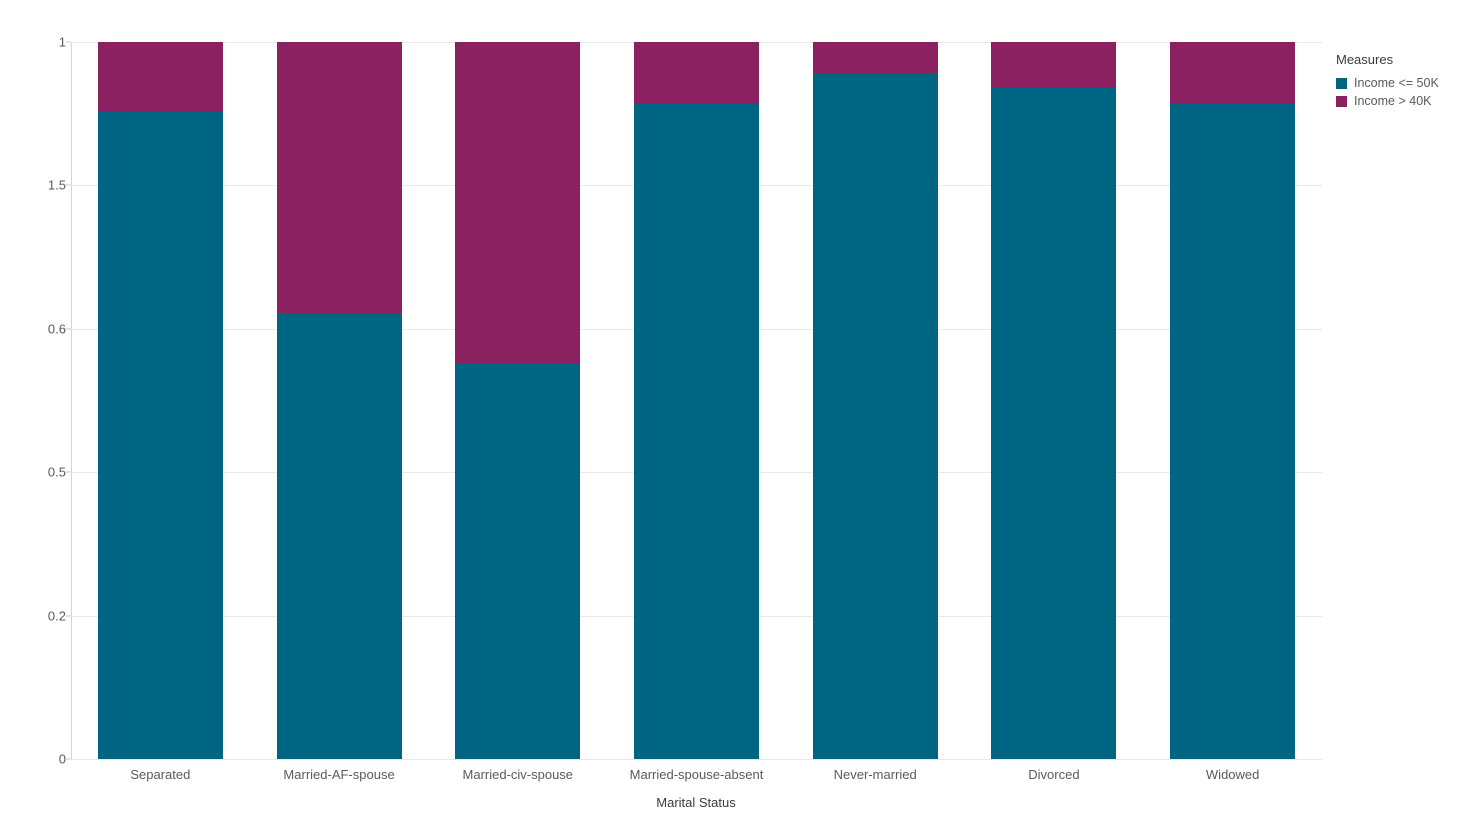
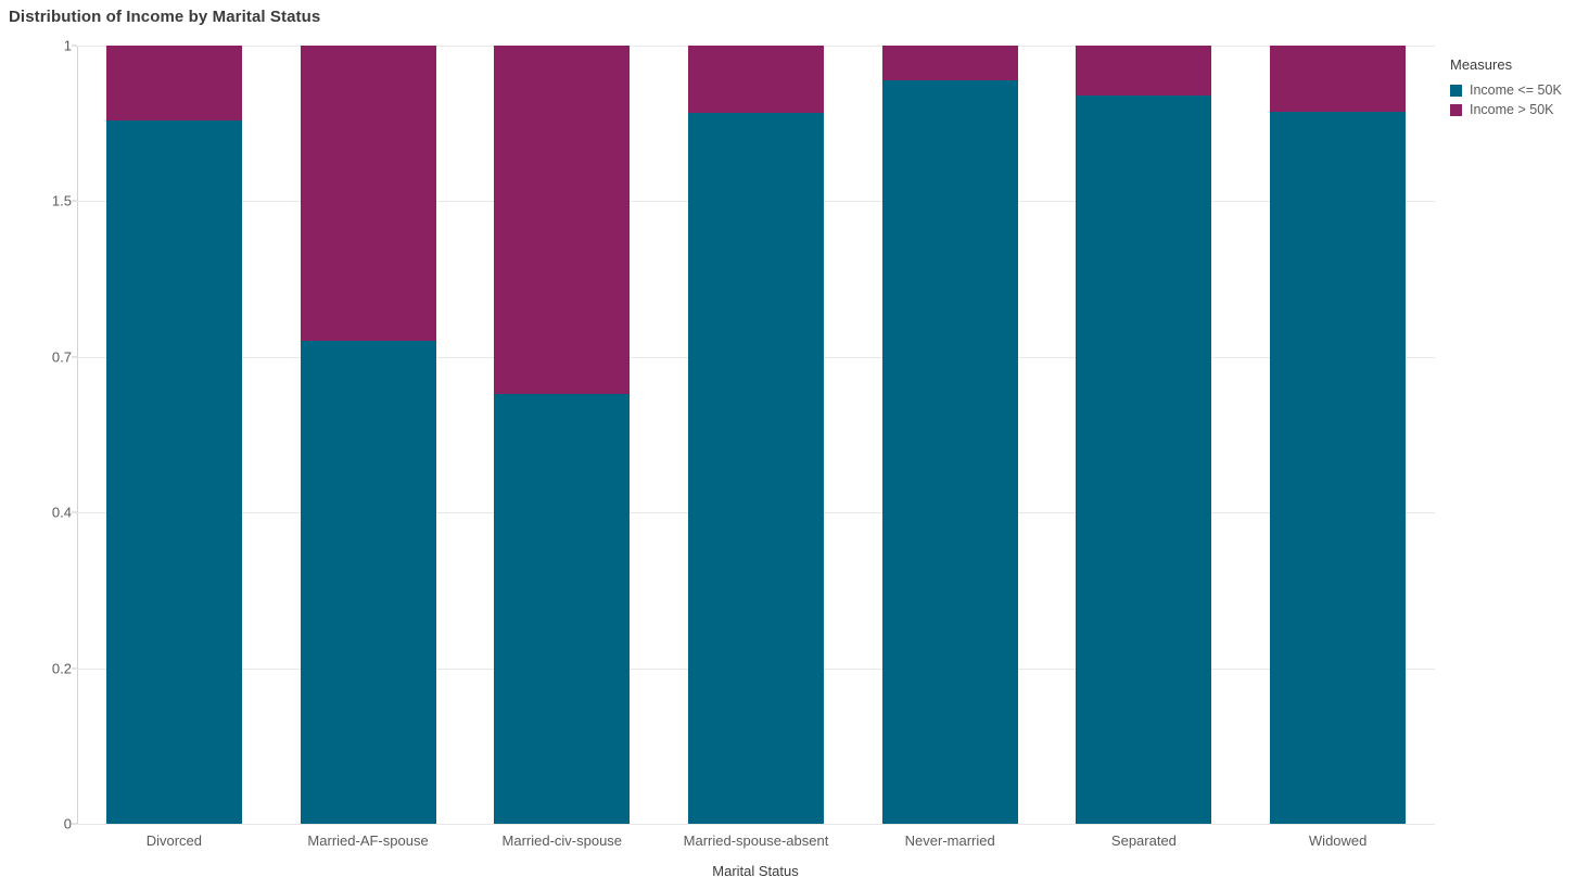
+ Distribution of Income by Marital Status
  0
  0.2
- 0.5
+ 0.4
- 0.6
+ 0.7
  1.5
  1
- Separated
+ Divorced
  Married-AF-spouse
  Married-civ-spouse
  Married-spouse-absent
  Never-married
- Divorced
+ Separated
  Widowed
  Marital Status
  Measures
  Income <= 50K
- Income > 40K
+ Income > 50K
